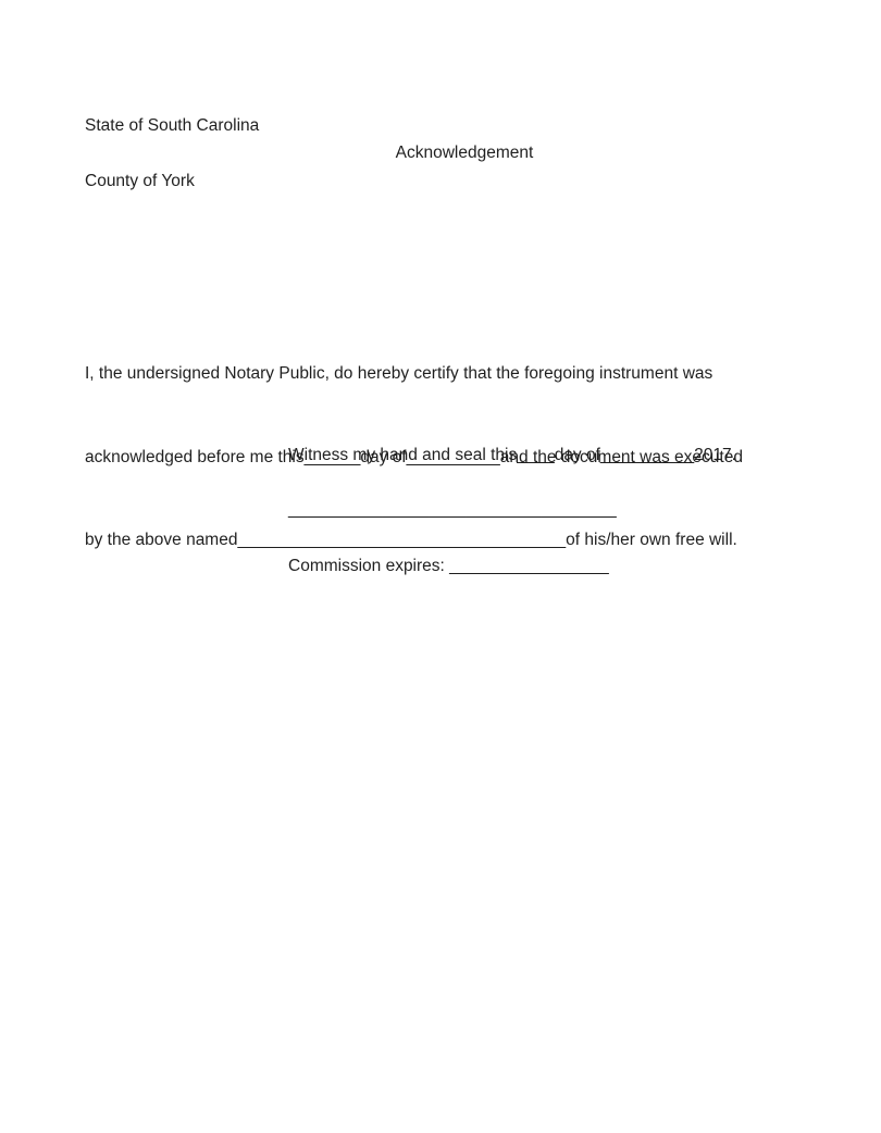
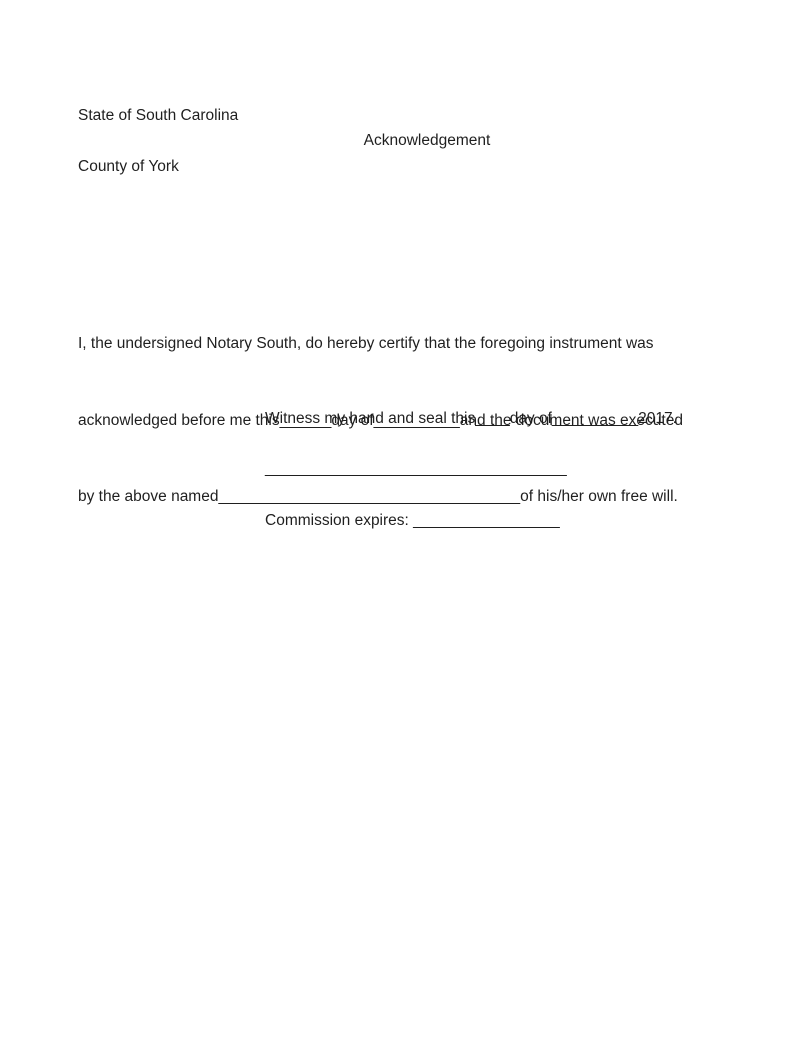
  State of South Carolina
  Acknowledgement
  County of York
- I, the undersigned Notary Public, do hereby certify that the foregoing instrument was
+ I, the undersigned Notary South, do hereby certify that the foregoing instrument was
  acknowledged before me this______day of__________and the document was executed
  by the above named___________________________________of his/her own free will.
  Witness my hand and seal this____day of__________2017.
  ___________________________________
  Commission expires: _________________
